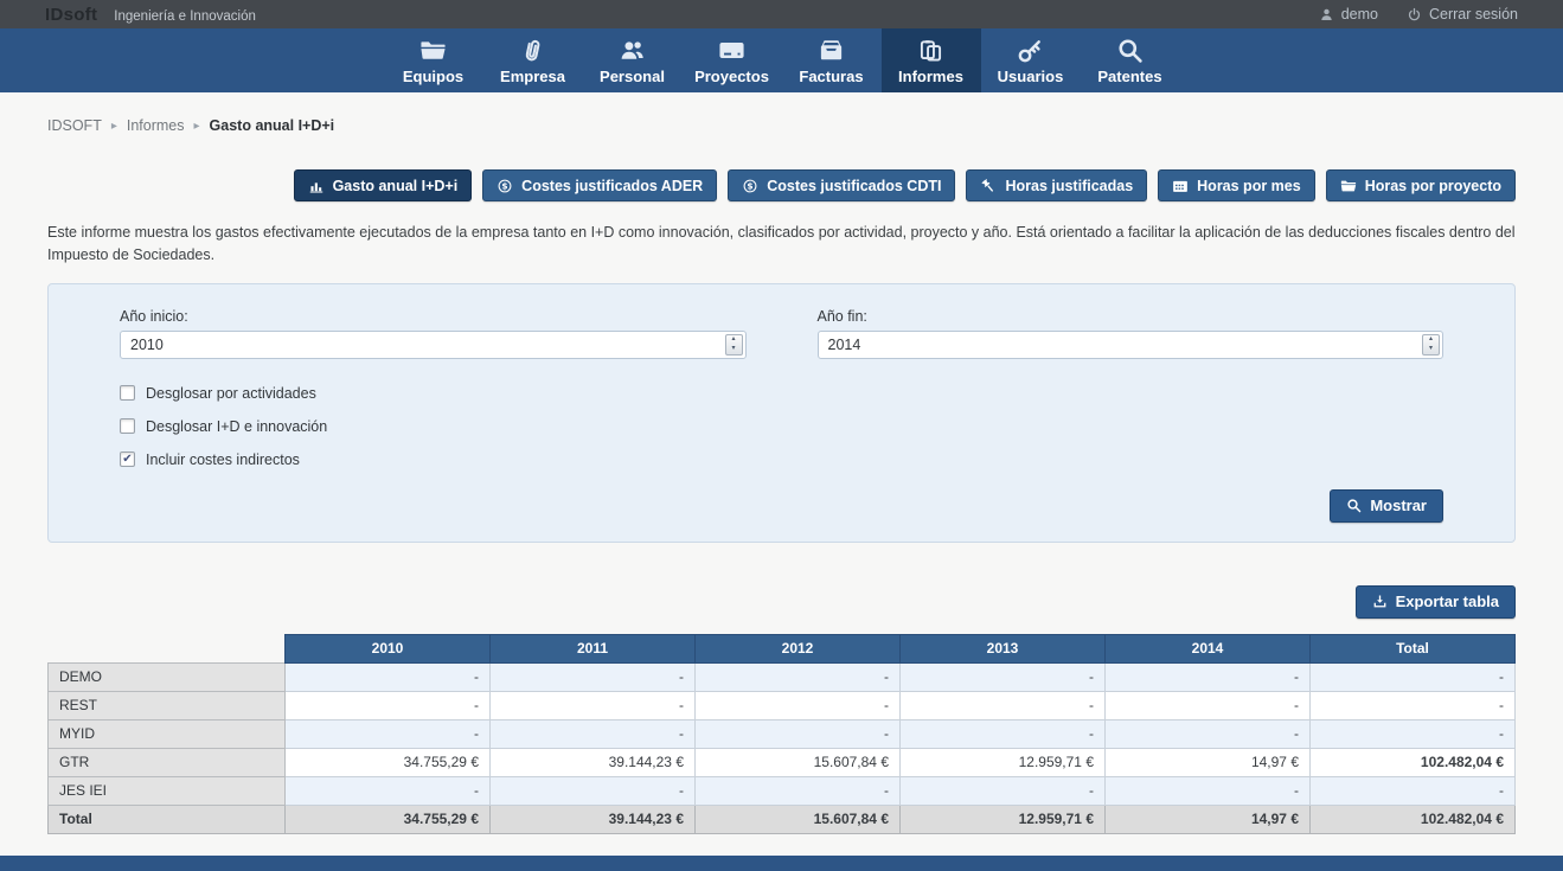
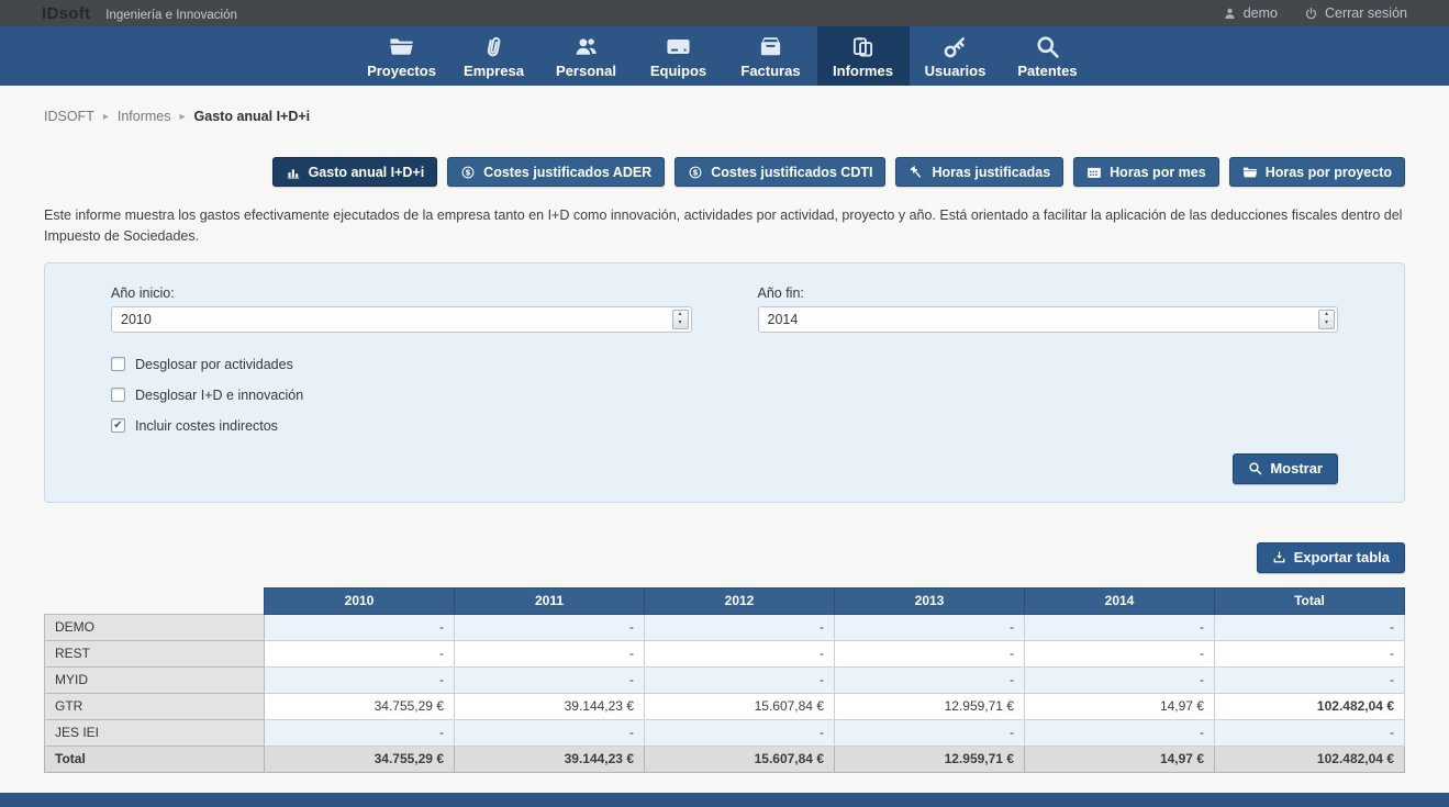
  IDsoft
  Ingeniería e Innovación
  demo
  Cerrar sesión
- Equipos
+ Proyectos
  Empresa
  Personal
- Proyectos
+ Equipos
  Facturas
  Informes
  Usuarios
  Patentes
  IDSOFT
  ▸
  Informes
  ▸
  Gasto anual I+D+i
  Gasto anual I+D+i
  $
  Costes justificados ADER
  $
  Costes justificados CDTI
  Horas justificadas
  Horas por mes
  Horas por proyecto
- Este informe muestra los gastos efectivamente ejecutados de la empresa tanto en I+D como innovación, clasificados por actividad, proyecto y año. Está orientado a facilitar la aplicación de las deducciones fiscales dentro del Impuesto de Sociedades.
+ Este informe muestra los gastos efectivamente ejecutados de la empresa tanto en I+D como innovación, actividades por actividad, proyecto y año. Está orientado a facilitar la aplicación de las deducciones fiscales dentro del Impuesto de Sociedades.
  Año inicio:
  2010
  Año fin:
  2014
  Desglosar por actividades
  Desglosar I+D e innovación
  Incluir costes indirectos
  Mostrar
  Exportar tabla
  	2010	2011	2012	2013	2014	Total
  DEMO	-	-	-	-	-	-
  REST	-	-	-	-	-	-
  MYID	-	-	-	-	-	-
  GTR	34.755,29 €	39.144,23 €	15.607,84 €	12.959,71 €	14,97 €	102.482,04 €
  JES IEI	-	-	-	-	-	-
  Total	34.755,29 €	39.144,23 €	15.607,84 €	12.959,71 €	14,97 €	102.482,04 €
